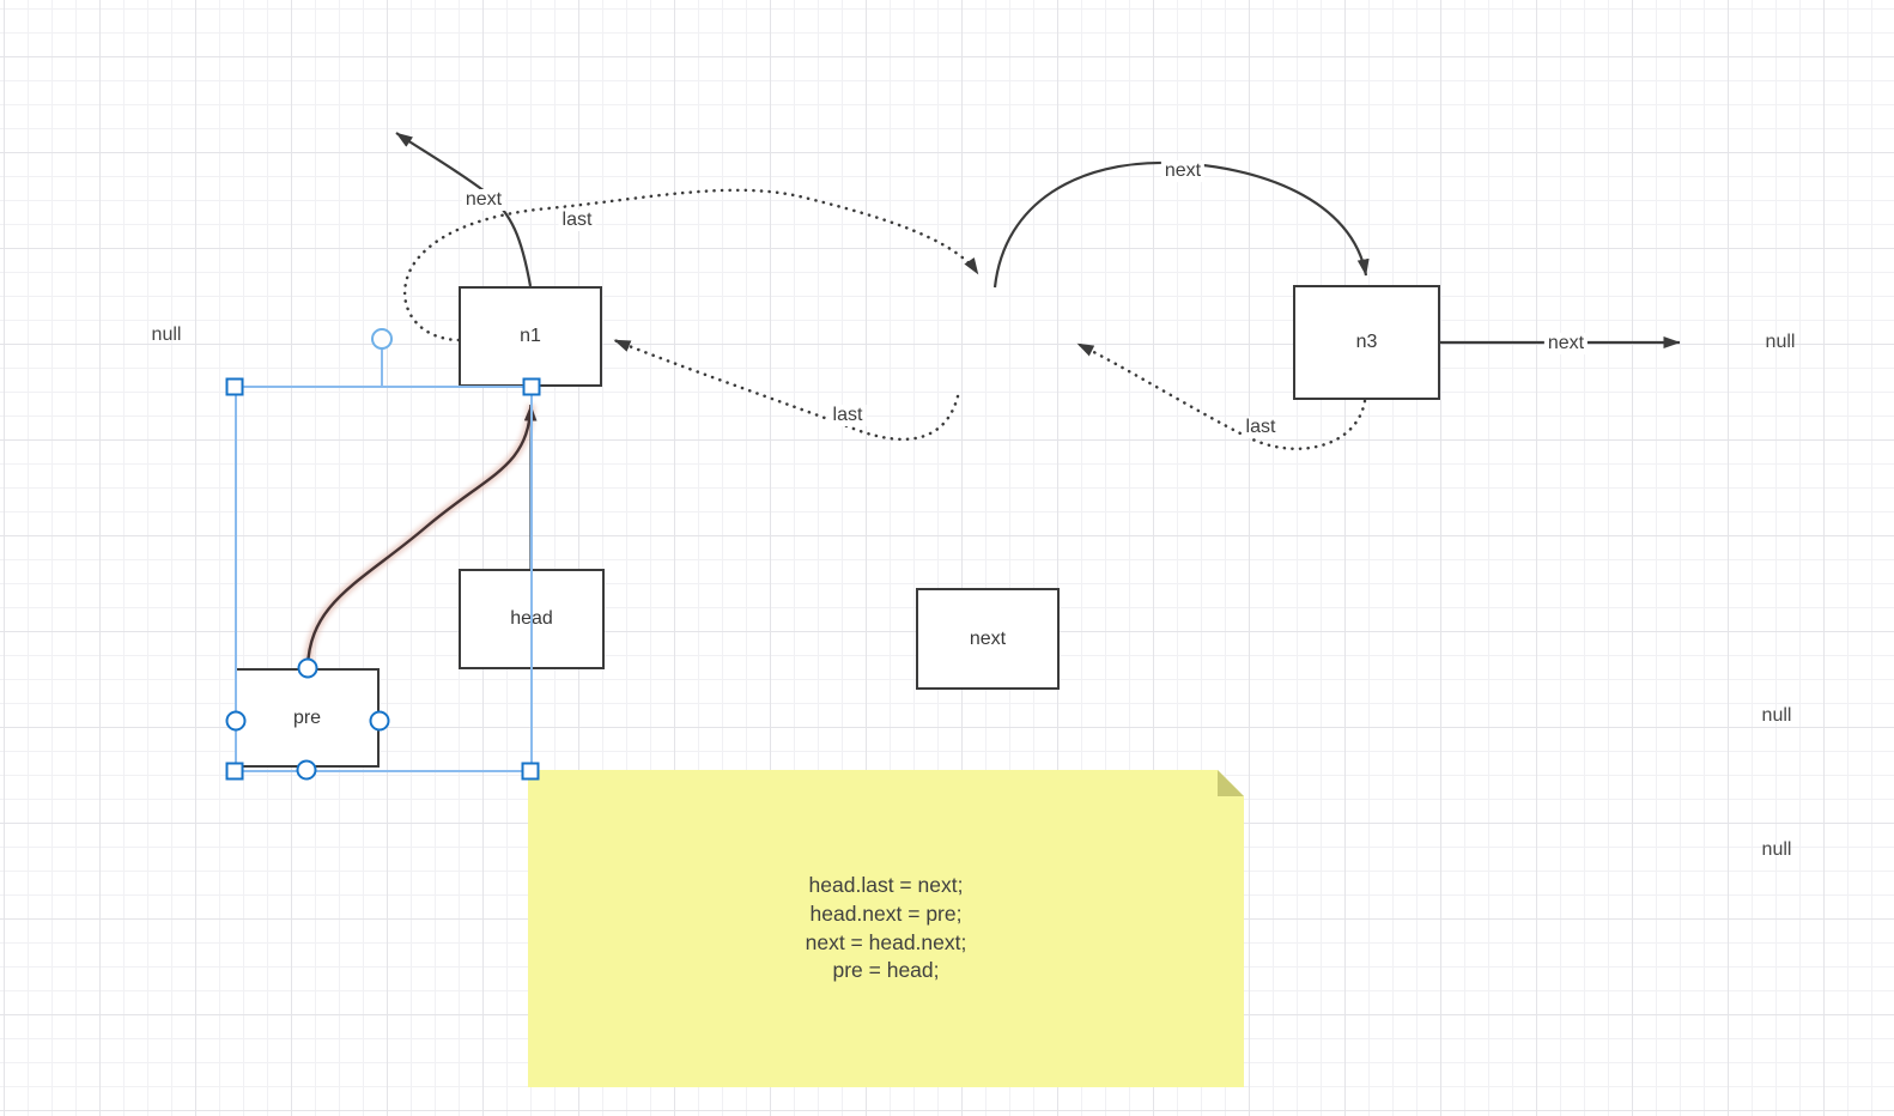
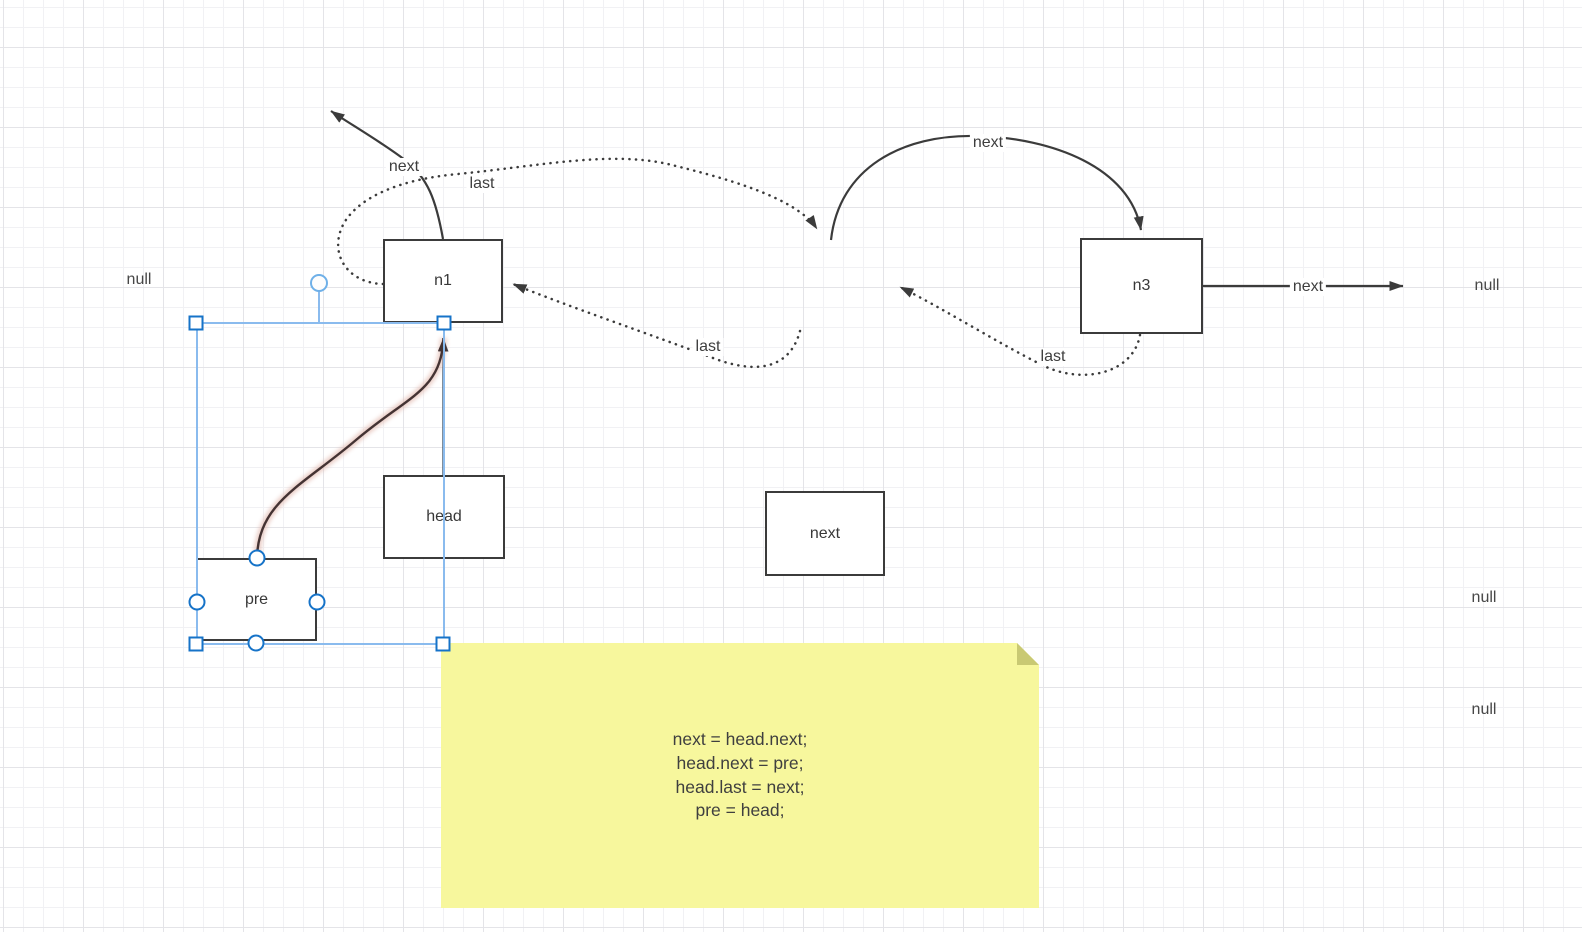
- head.last = next;
+ next = head.next;
  head.next = pre;
- next = head.next;
+ head.last = next;
  pre = head;
  n1
  n3
  head
  next
  pre
  next
  last
  next
  last
  next
  last
  null
  null
  null
  null
